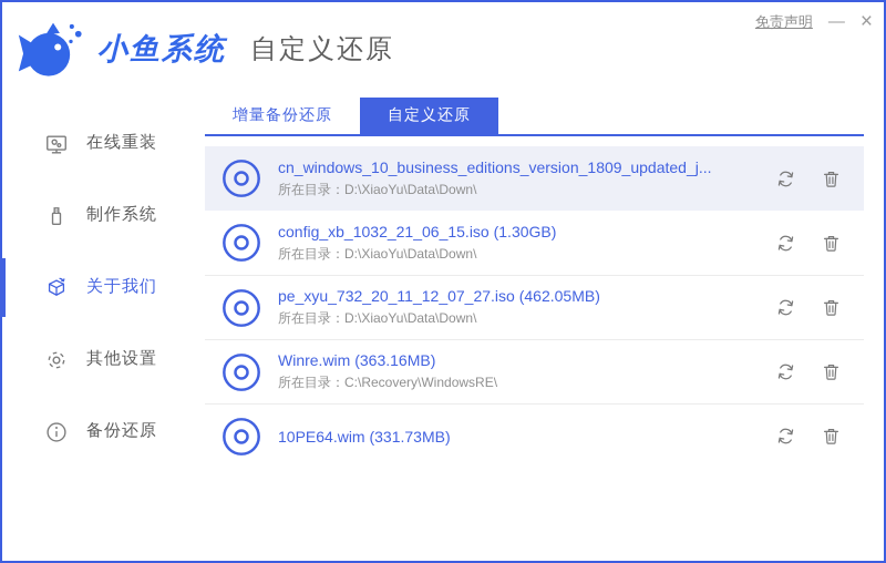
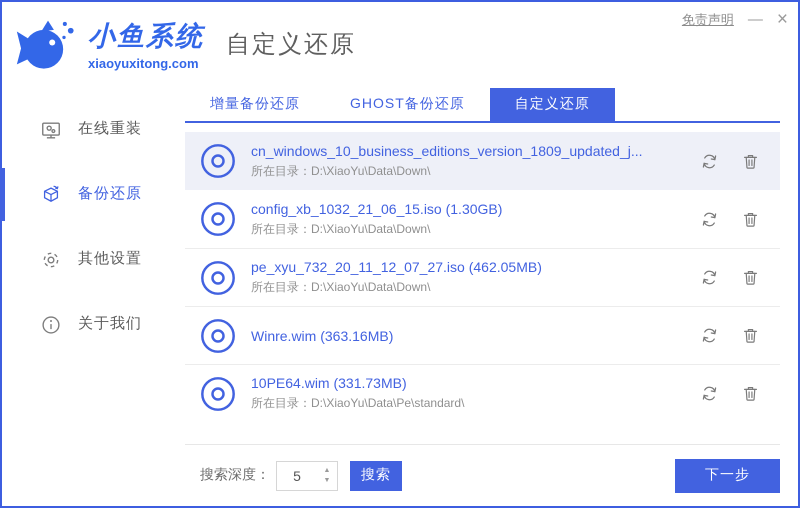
  免责声明
  —
  ×
  小鱼系统
+ xiaoyuxitong.com
  自定义还原
  在线重装
- 制作系统
- 关于我们
+ 备份还原
  其他设置
- 备份还原
+ 关于我们
  增量备份还原
+ GHOST备份还原
  自定义还原
  cn_windows_10_business_editions_version_1809_updated_j...
  所在目录：D:\XiaoYu\Data\Down\
  config_xb_1032_21_06_15.iso (1.30GB)
  所在目录：D:\XiaoYu\Data\Down\
  pe_xyu_732_20_11_12_07_27.iso (462.05MB)
  所在目录：D:\XiaoYu\Data\Down\
  Winre.wim (363.16MB)
- 所在目录：C:\Recovery\WindowsRE\
  10PE64.wim (331.73MB)
+ 所在目录：D:\XiaoYu\Data\Pe\standard\
+ 搜索深度：
+ 5
+ 搜索
+ 下一步
